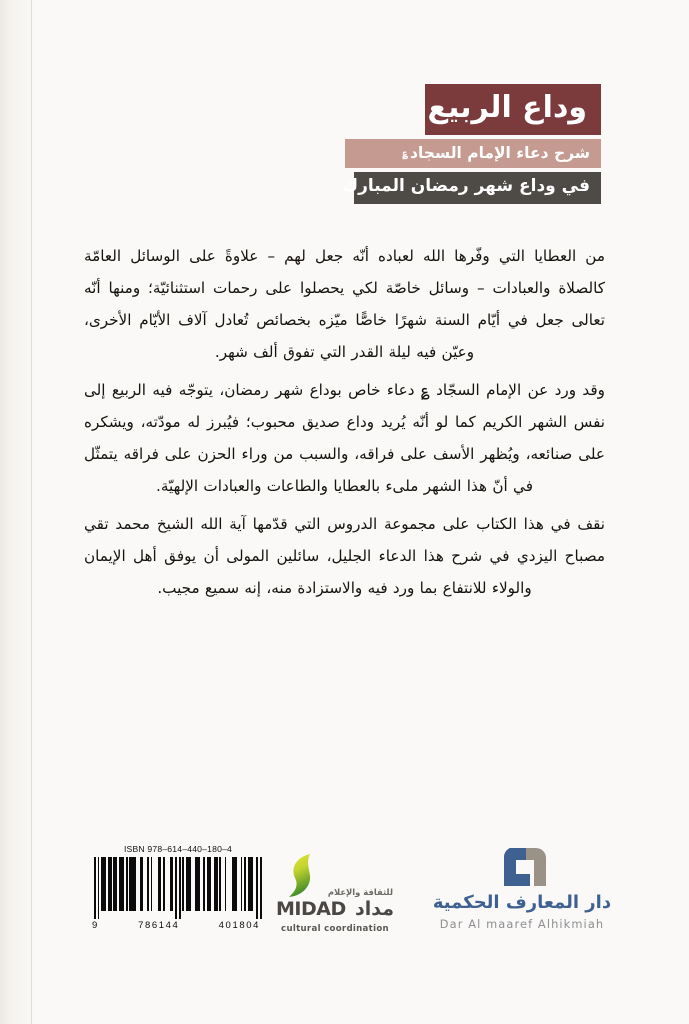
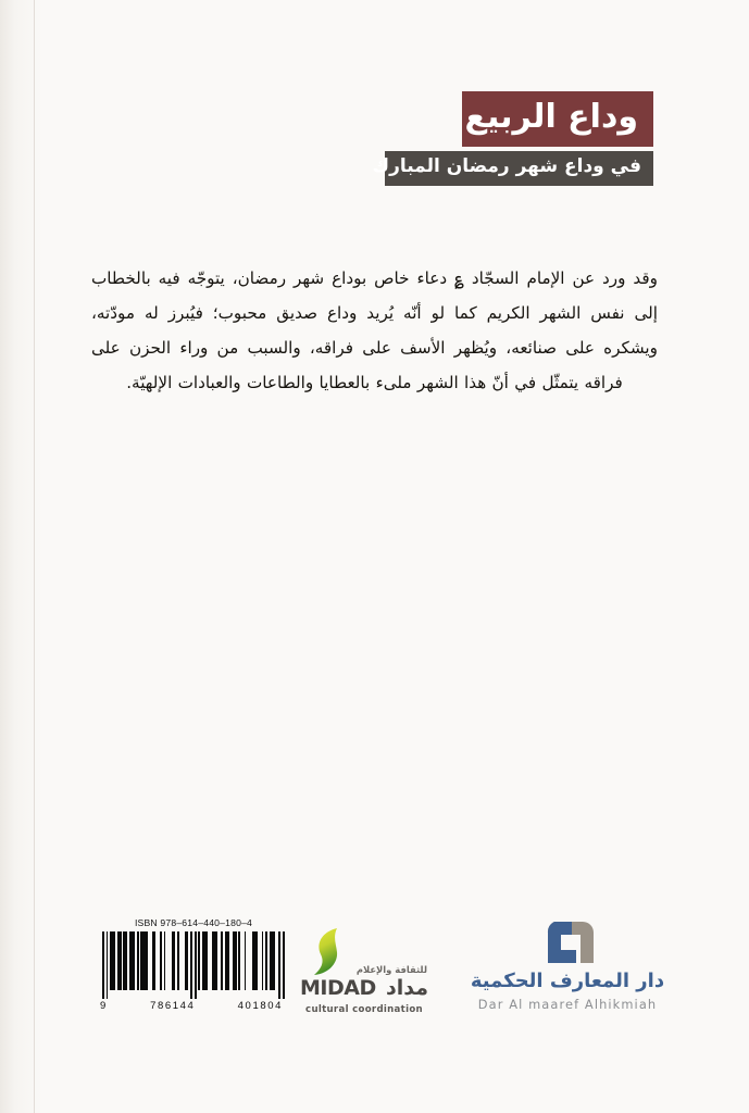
  وداع الربيع
- شرح دعاء الإمام السجاد؏
  في وداع شهر رمضان المبارك
- من العطايا التي وفّرها الله لعباده أنّه جعل لهم – علاوةً على الوسائل العامّة كالصلاة والعبادات – وسائل خاصّة لكي يحصلوا على رحمات استثنائيّة؛ ومنها أنّه تعالى جعل في أيّام السنة شهرًا خاصًّا ميّزه بخصائص تُعادل آلاف الأيّام الأخرى، وعيّن فيه ليلة القدر التي تفوق ألف شهر.
- وقد ورد عن الإمام السجّاد ؏ دعاء خاص بوداع شهر رمضان، يتوجّه فيه الربيع إلى نفس الشهر الكريم كما لو أنّه يُريد وداع صديق محبوب؛ فيُبرز له مودّته، ويشكره على صنائعه، ويُظهر الأسف على فراقه، والسبب من وراء الحزن على فراقه يتمثّل في أنّ هذا الشهر ملىء بالعطايا والطاعات والعبادات الإلهيّة.
+ وقد ورد عن الإمام السجّاد ؏ دعاء خاص بوداع شهر رمضان، يتوجّه فيه بالخطاب إلى نفس الشهر الكريم كما لو أنّه يُريد وداع صديق محبوب؛ فيُبرز له مودّته، ويشكره على صنائعه، ويُظهر الأسف على فراقه، والسبب من وراء الحزن على فراقه يتمثّل في أنّ هذا الشهر ملىء بالعطايا والطاعات والعبادات الإلهيّة.
- نقف في هذا الكتاب على مجموعة الدروس التي قدّمها آية الله الشيخ محمد تقي مصباح اليزدي في شرح هذا الدعاء الجليل، سائلين المولى أن يوفق أهل الإيمان والولاء للانتفاع بما ورد فيه والاستزادة منه، إنه سميع مجيب.
  ISBN 978–614–440–180–4
  9
  786144
  401804
  للثقافة والإعلام
  MIDAD
  مداد
  cultural coordination
  دار المعارف الحكمية
  Dar Al maaref Alhikmiah
